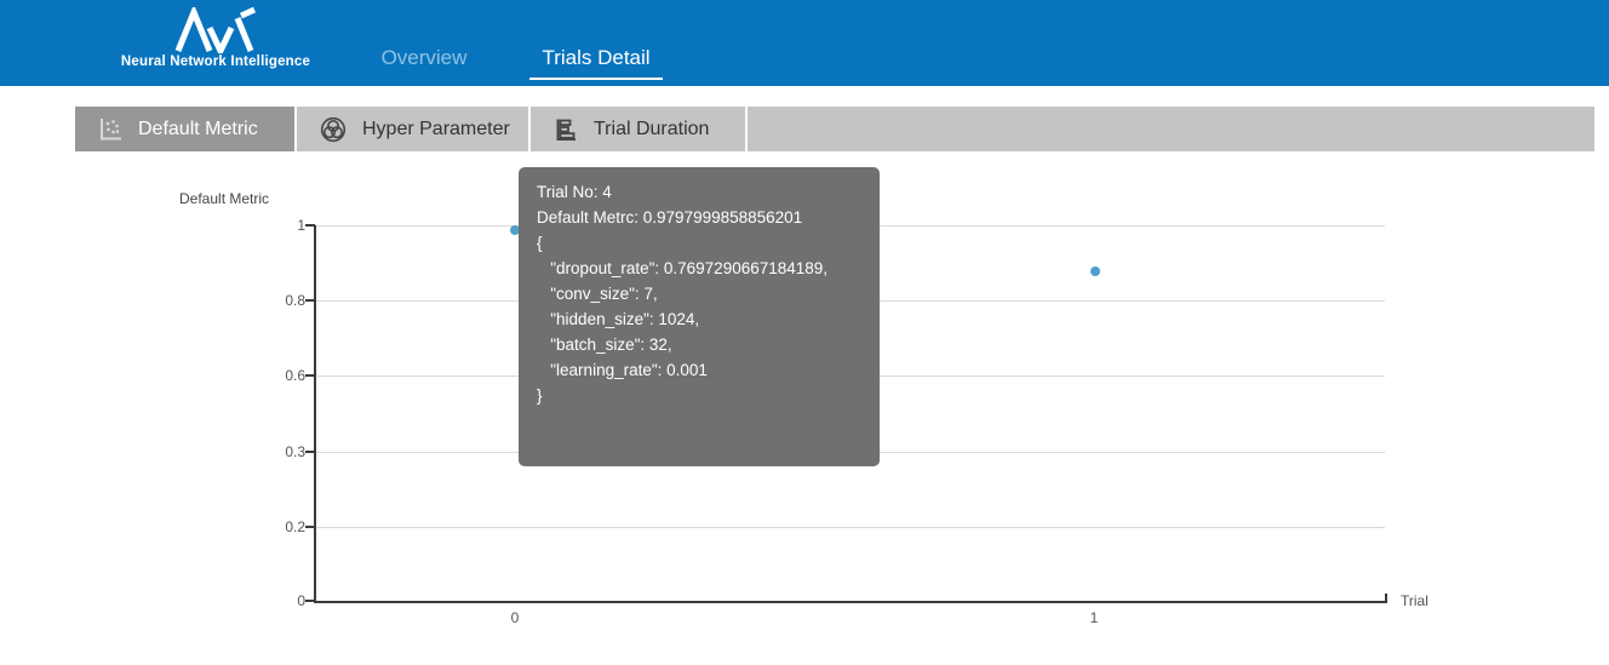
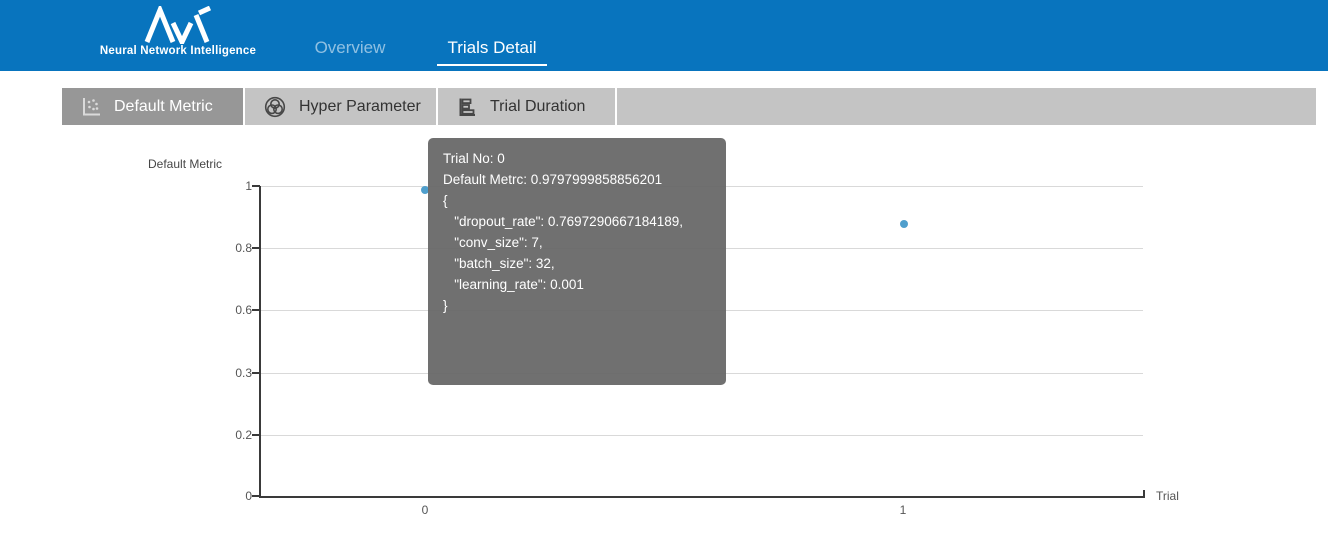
  Neural Network Intelligence
  Overview
  Trials Detail
  Default Metric
  Hyper Parameter
  Trial Duration
  Default Metric
  1
  0.8
  0.6
  0.3
  0.2
  0
  0
  1
  Trial
- Trial No: 4
+ Trial No: 0
  Default Metrc: 0.9797999858856201
  {
  "dropout_rate": 0.7697290667184189,
  "conv_size": 7,
- "hidden_size": 1024,
  "batch_size": 32,
  "learning_rate": 0.001
  }
